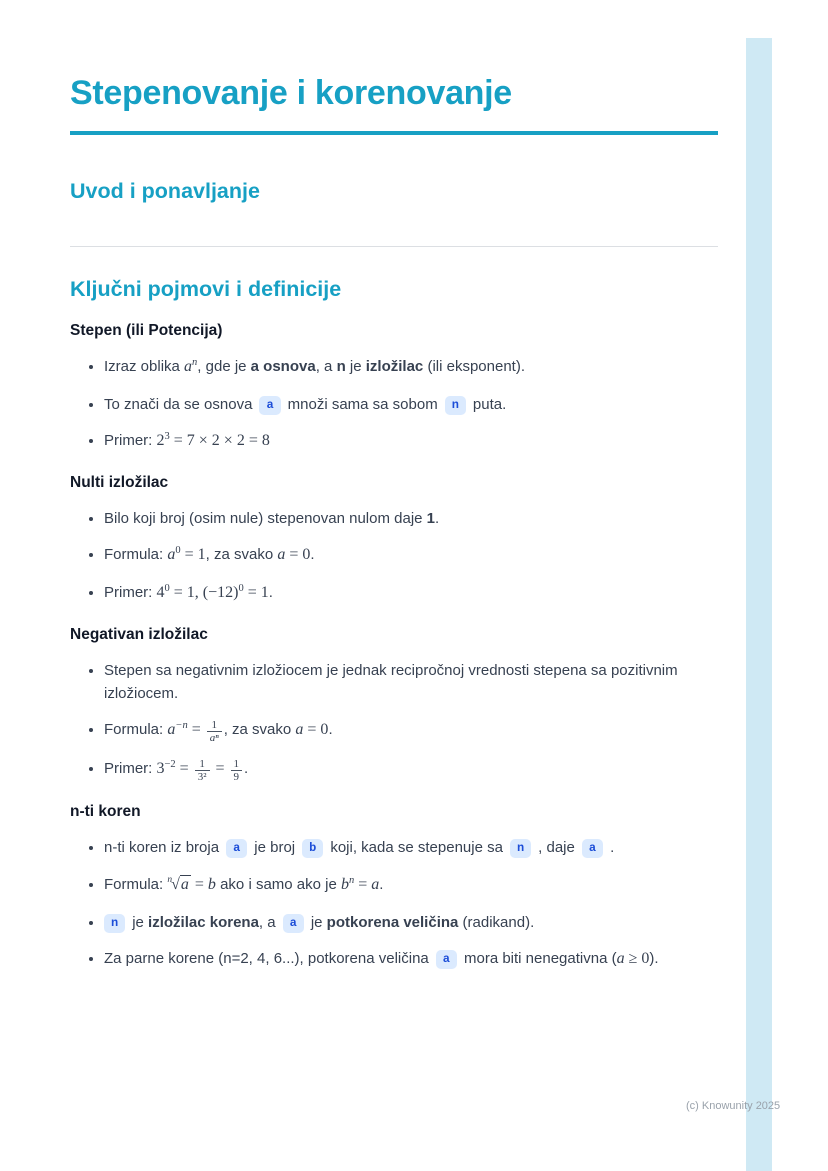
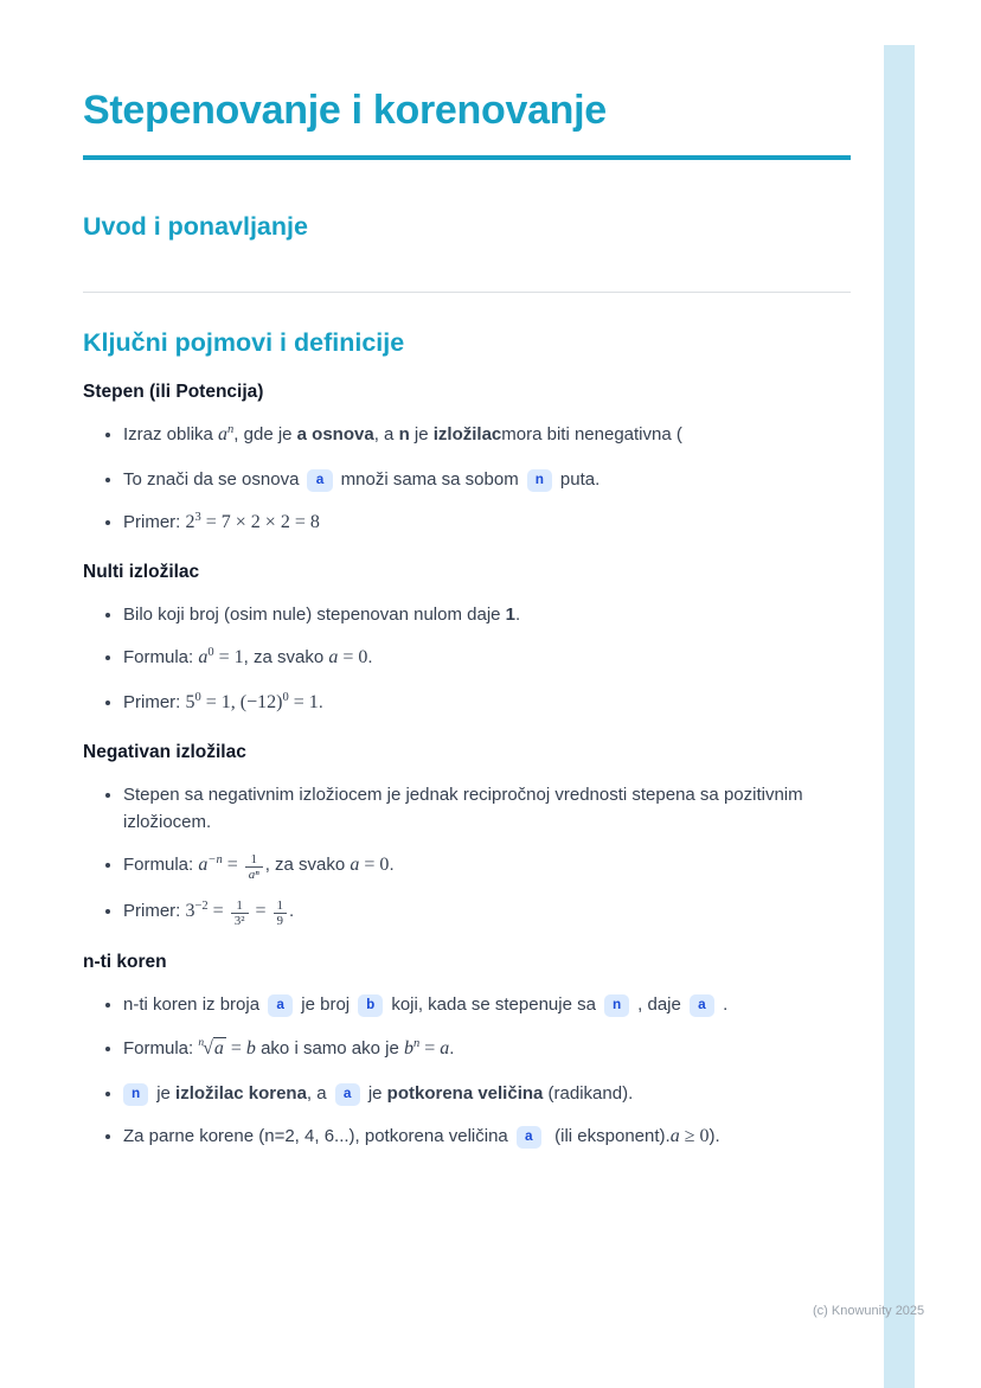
  Stepenovanje i korenovanje
  Uvod i ponavljanje
  Ključni pojmovi i definicije
  Stepen (ili Potencija)
- Izraz oblika an, gde je a osnova, a n je izložilac (ili eksponent).
+ Izraz oblika an, gde je a osnova, a n je izložilacmora biti nenegativna (
  To znači da se osnova a množi sama sa sobom n puta.
  Primer: 23 = 7 × 2 × 2 = 8
  Nulti izložilac
  Bilo koji broj (osim nule) stepenovan nulom daje 1.
  Formula: a0 = 1, za svako a = 0.
- Primer: 40 = 1, (−12)0 = 1.
+ Primer: 50 = 1, (−12)0 = 1.
  Negativan izložilac
  Stepen sa negativnim izložiocem je jednak recipročnoj vrednosti stepena sa pozitivnim izložiocem.
  Formula: a−n =
  1
  aⁿ
  , za svako a = 0.
  Primer: 3−2 =
  1
  3²
  =
  1
  9
  .
  n-ti koren
  n-ti koren iz broja a je broj b koji, kada se stepenuje sa n , daje a .
  Formula: n√a = b ako i samo ako je bn = a.
  n je izložilac korena, a a je potkorena veličina (radikand).
- Za parne korene (n=2, 4, 6...), potkorena veličina a mora biti nenegativna (a ≥ 0).
+ Za parne korene (n=2, 4, 6...), potkorena veličina a (ili eksponent).a ≥ 0).
  (c) Knowunity 2025
